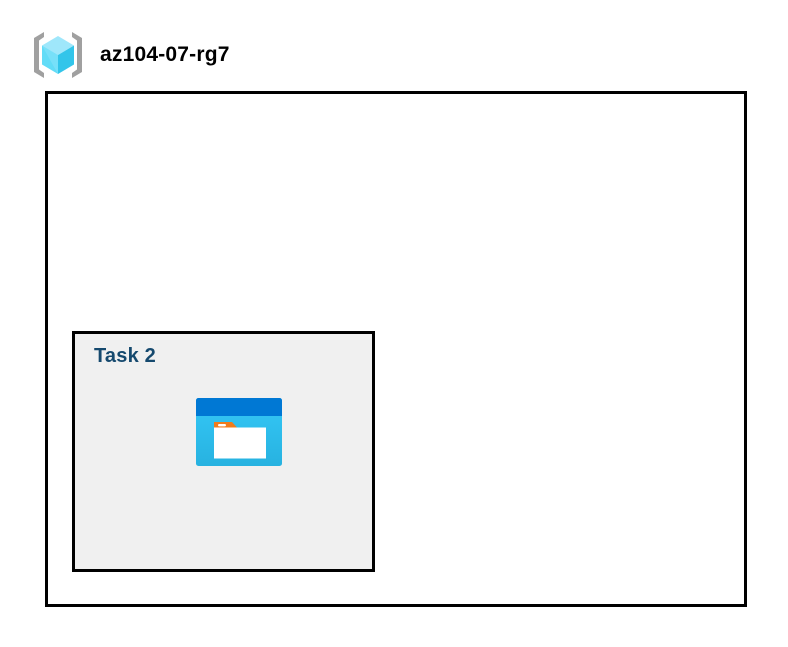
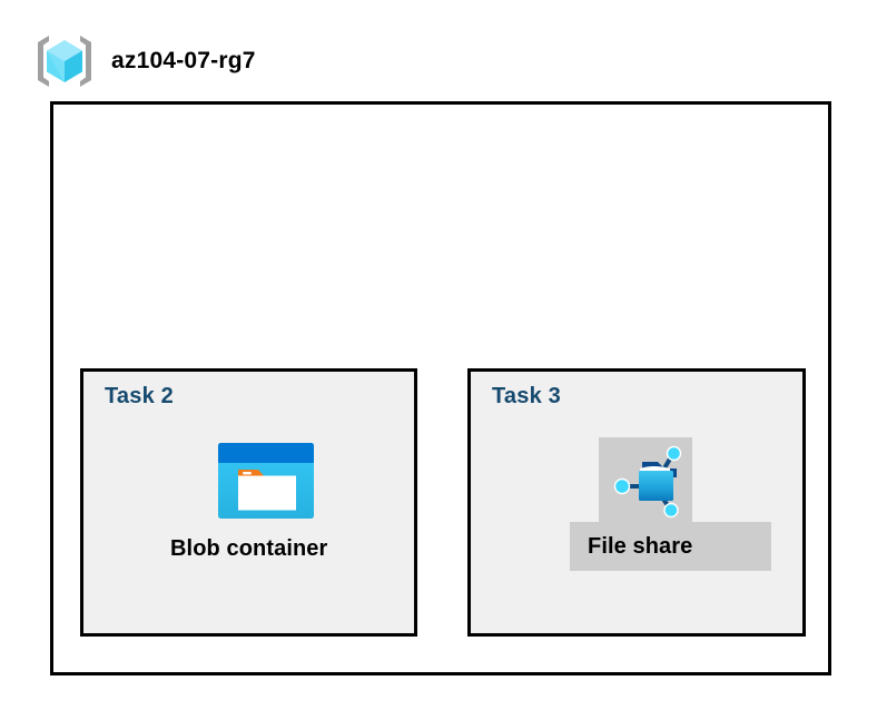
  az104-07-rg7
  Task 2
+ Blob container
+ Task 3
+ File share
